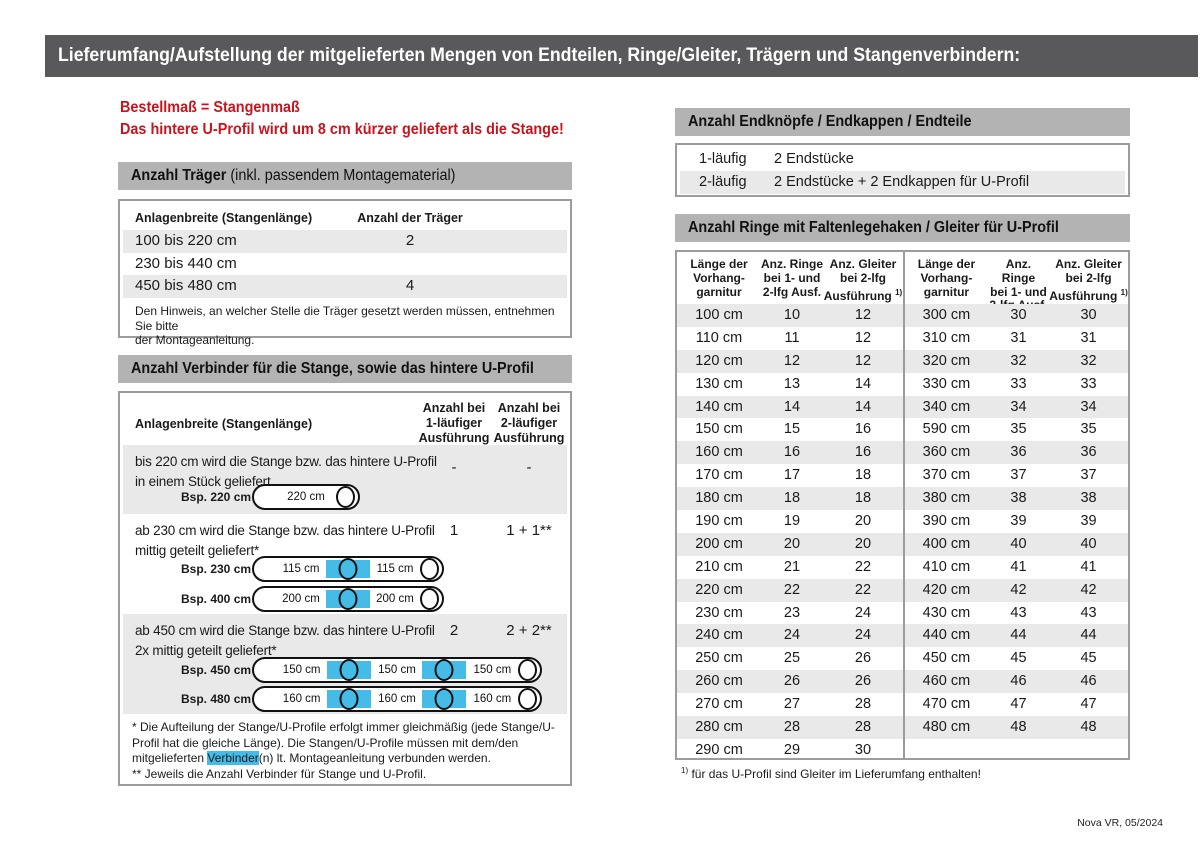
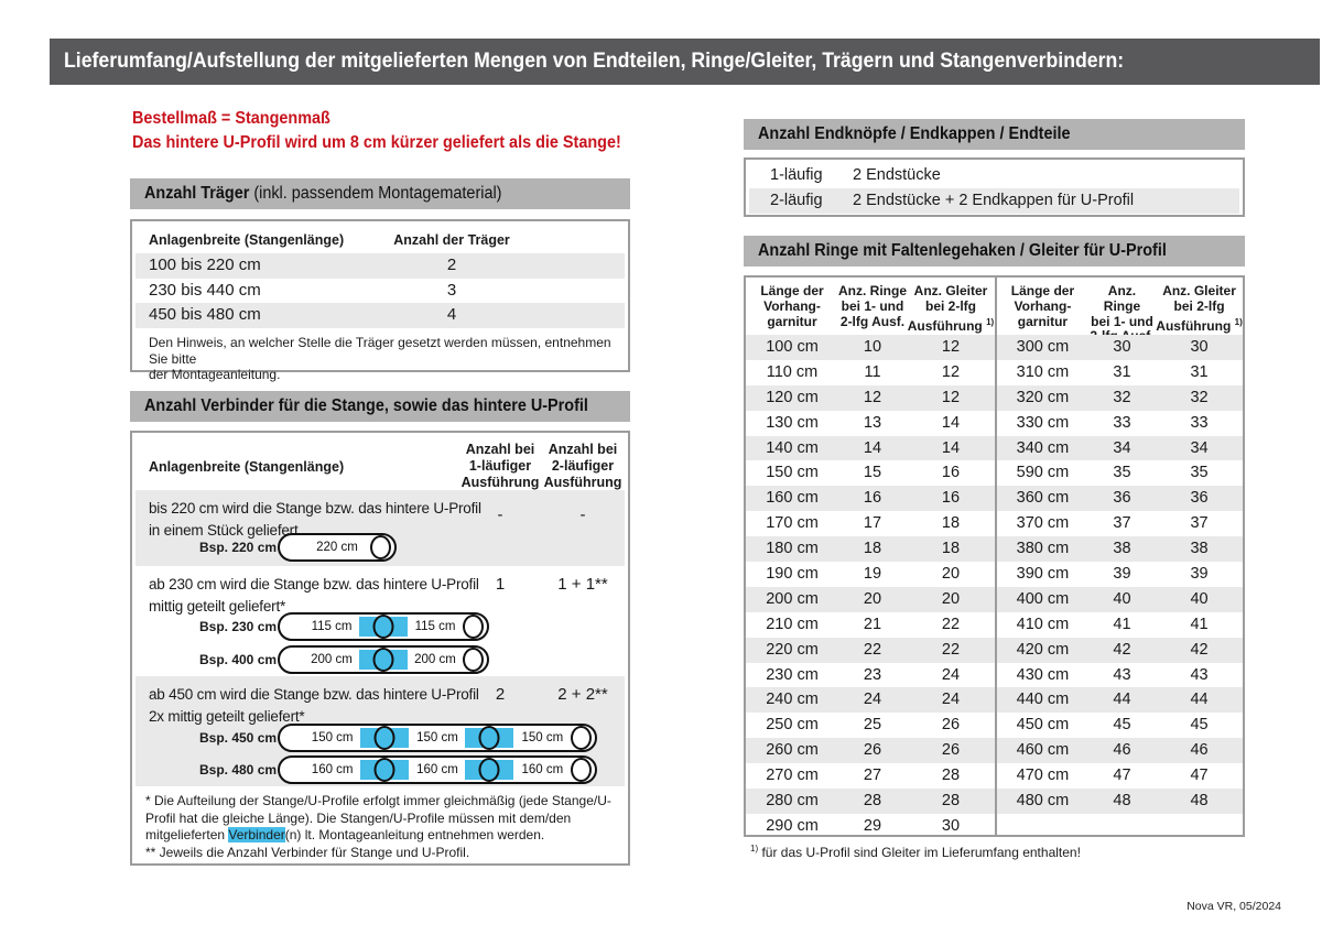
  Lieferumfang/Aufstellung der mitgelieferten Mengen von Endteilen, Ringe/Gleiter, Trägern und Stangenverbindern:
  Bestellmaß = Stangenmaß
  Das hintere U-Profil wird um 8 cm kürzer geliefert als die Stange!
  Anzahl Träger (inkl. passendem Montagematerial)
  Anlagenbreite (Stangenlänge)
  Anzahl der Träger
  100 bis 220 cm
  2
  230 bis 440 cm
+ 3
  450 bis 480 cm
  4
  Den Hinweis, an welcher Stelle die Träger gesetzt werden müssen, entnehmen Sie bitte
  der Montageanleitung.
  Anzahl Verbinder für die Stange, sowie das hintere U-Profil
  Anlagenbreite (Stangenlänge)
  Anzahl bei
  1-läufiger
  Ausführung
  Anzahl bei
  2-läufiger
  Ausführung
  bis 220 cm wird die Stange bzw. das hintere U-Profil
  in einem Stück geliefert
  -
  -
  Bsp. 220 cm
  220 cm
  ab 230 cm wird die Stange bzw. das hintere U-Profil
  mittig geteilt geliefert*
  1
  1 + 1**
  Bsp. 230 cm
  115 cm
  115 cm
  Bsp. 400 cm
  200 cm
  200 cm
  ab 450 cm wird die Stange bzw. das hintere U-Profil
  2x mittig geteilt geliefert*
  2
  2 + 2**
  Bsp. 450 cm
  150 cm
  150 cm
  150 cm
  Bsp. 480 cm
  160 cm
  160 cm
  160 cm
- * Die Aufteilung der Stange/U-Profile erfolgt immer gleichmäßig (jede Stange/U-Profil hat die gleiche Länge). Die Stangen/U-Profile müssen mit dem/den mitgelieferten Verbinder(n) lt. Montageanleitung verbunden werden.
+ * Die Aufteilung der Stange/U-Profile erfolgt immer gleichmäßig (jede Stange/U-Profil hat die gleiche Länge). Die Stangen/U-Profile müssen mit dem/den mitgelieferten Verbinder(n) lt. Montageanleitung entnehmen werden.
  ** Jeweils die Anzahl Verbinder für Stange und U-Profil.
  Anzahl Endknöpfe / Endkappen / Endteile
  1-läufig
  2 Endstücke
  2-läufig
  2 Endstücke + 2 Endkappen für U-Profil
  Anzahl Ringe mit Faltenlegehaken / Gleiter für U-Profil
  Länge der
  Vorhang-
  garnitur
  Anz. Ringe
  bei 1- und
  2-lfg Ausf.
  Anz. Gleiter
  bei 2-lfg
  Ausführung 1)
  100 cm
  10
  12
  110 cm
  11
  12
  120 cm
  12
  12
  130 cm
  13
  14
  140 cm
  14
  14
  150 cm
  15
  16
  160 cm
  16
  16
  170 cm
  17
  18
  180 cm
  18
  18
  190 cm
  19
  20
  200 cm
  20
  20
  210 cm
  21
  22
  220 cm
  22
  22
  230 cm
  23
  24
  240 cm
  24
  24
  250 cm
  25
  26
  260 cm
  26
  26
  270 cm
  27
  28
  280 cm
  28
  28
  290 cm
  29
  30
  Länge der
  Vorhang-
  garnitur
  Anz. Ringe
  bei 1- und
  Anz. Gleiter
  bei 2-lfg
  Ausführung 1)
  300 cm
  30
  30
  310 cm
  31
  31
  320 cm
  32
  32
  330 cm
  33
  33
  340 cm
  34
  34
  590 cm
  35
  35
  360 cm
  36
  36
  370 cm
  37
  37
  380 cm
  38
  38
  390 cm
  39
  39
  400 cm
  40
  40
  410 cm
  41
  41
  420 cm
  42
  42
  430 cm
  43
  43
  440 cm
  44
  44
  450 cm
  45
  45
  460 cm
  46
  46
  470 cm
  47
  47
  480 cm
  48
  48
  1) für das U-Profil sind Gleiter im Lieferumfang enthalten!
  Nova VR, 05/2024
